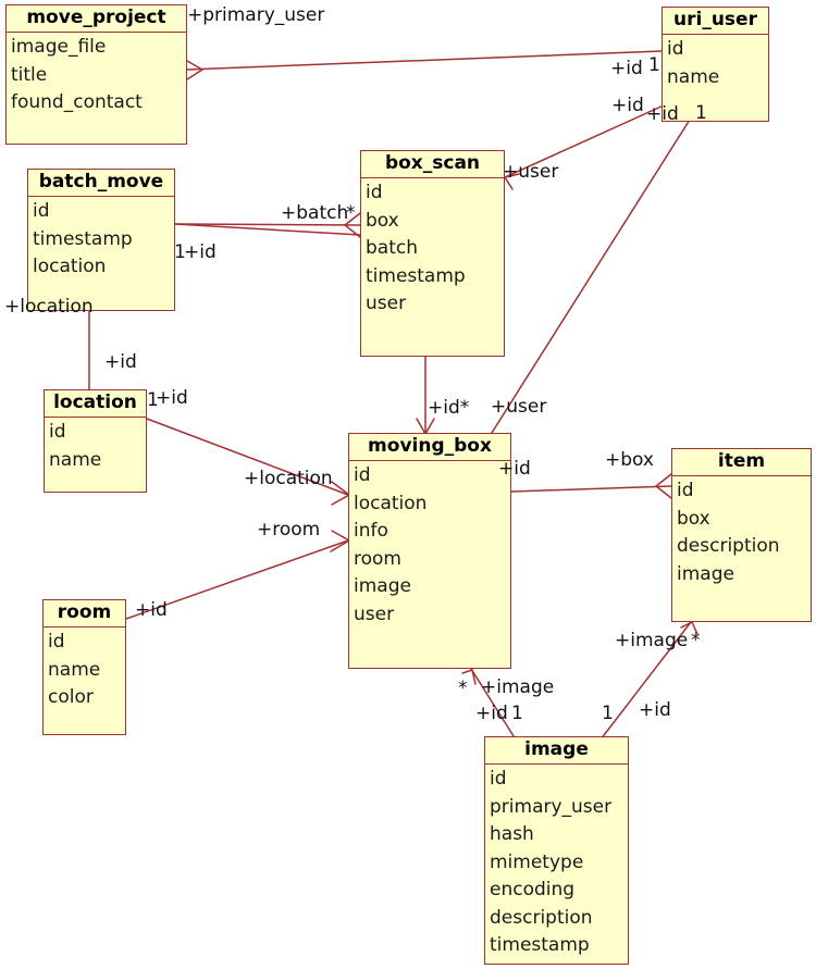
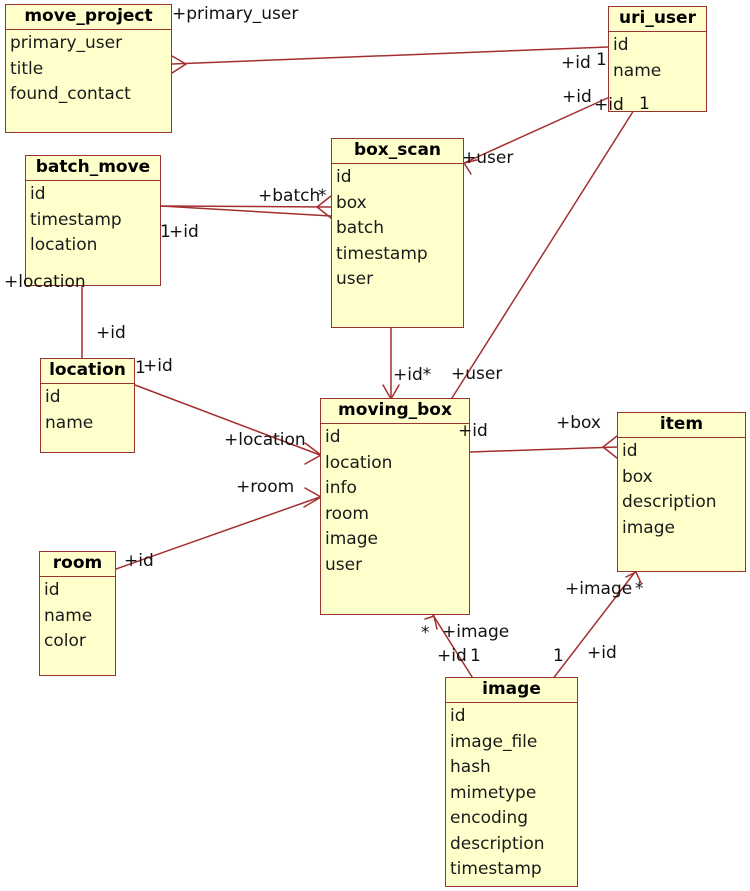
  move_project
- image_file
+ primary_user
  title
  found_contact
  uri_user
  id
  name
  batch_move
  id
  timestamp
  location
  box_scan
  id
  box
  batch
  timestamp
  user
  location
  id
  name
  moving_box
  id
  location
  info
  room
  image
  user
  item
  id
  box
  description
  image
  room
  id
  name
  color
  image
  id
- primary_user
+ image_file
  hash
  mimetype
  encoding
  description
  timestamp
  +primary_user
  +id
  1
  +id
  +id
  1
  +user
  +batch
  *
  1
  +id
  +location
  +id
  1
  +id
  +id*
  +user
  +location
  +id
  +box
  +room
  +id
  +image
  *
  *
  +image
  +id
  1
  1
  +id
